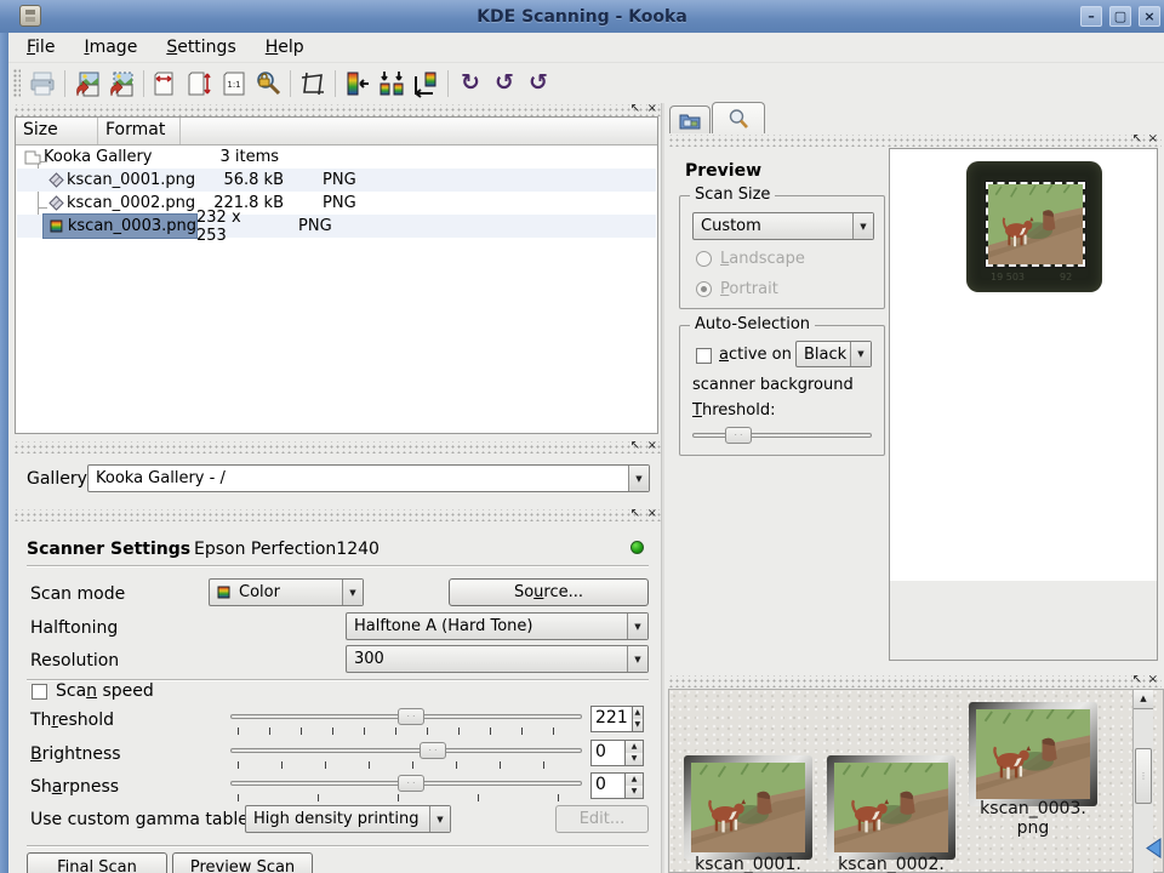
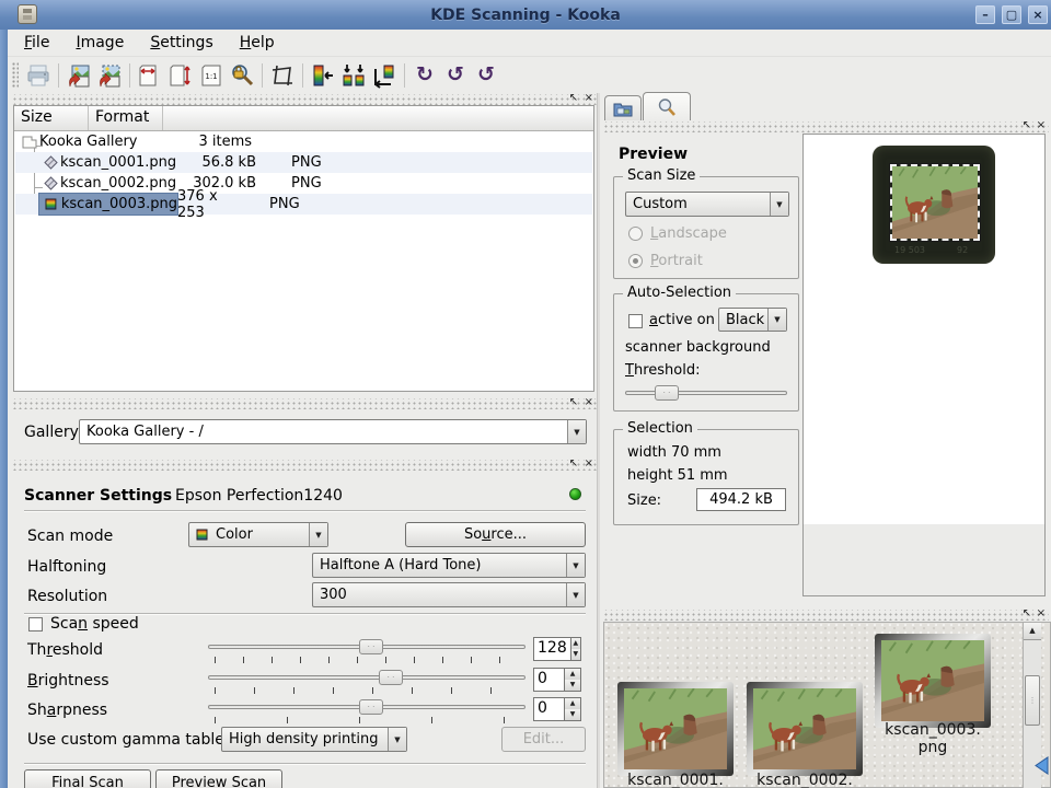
  KDE Scanning - Kooka
  –
  ▢
  ×
  File
  Image
  Settings
  Help
  1:1
  ↻
  ↺
  ↺
  ↖
  ×
  Size
  Format
  Kooka Gallery
  3 items
  kscan_0001.png
  56.8 kB
  PNG
  kscan_0002.png
- 221.8 kB
+ 302.0 kB
  PNG
  kscan_0003.png
- 232 x 253
+ 376 x 253
  PNG
  ↖
  ×
  Gallery
  Kooka Gallery - /
  ▼
  ↖
  ×
  Scanner Settings
  Epson Perfection1240
  Scan mode
  Color
  ▼
  So
  u
  rce...
  Halftoning
  Halftone A (Hard Tone)
  ▼
  Resolution
  300
  ▼
  Scan speed
  Threshold
  · ·
- 221
+ 128
  Brightness
  · ·
  0
  Sharpness
  · ·
  0
  Use custom gamma table
  High density printing
  ▼
  Edit...
  Final Scan
  Preview Scan
  ↖
  ×
  Preview
  Scan Size
  Custom
  ▼
  Landscape
  Portrait
  Auto-Selection
  active on
  Black
  ▼
  scanner background
  Threshold:
  · ·
+ Selection
+ width 70 mm
+ height 51 mm
+ Size:
+ 494.2 kB
  19 503
  92
  ↖
  ×
  kscan_0001.
  kscan_0002.
  kscan_0003.
  png
  ▲
  ⋮
